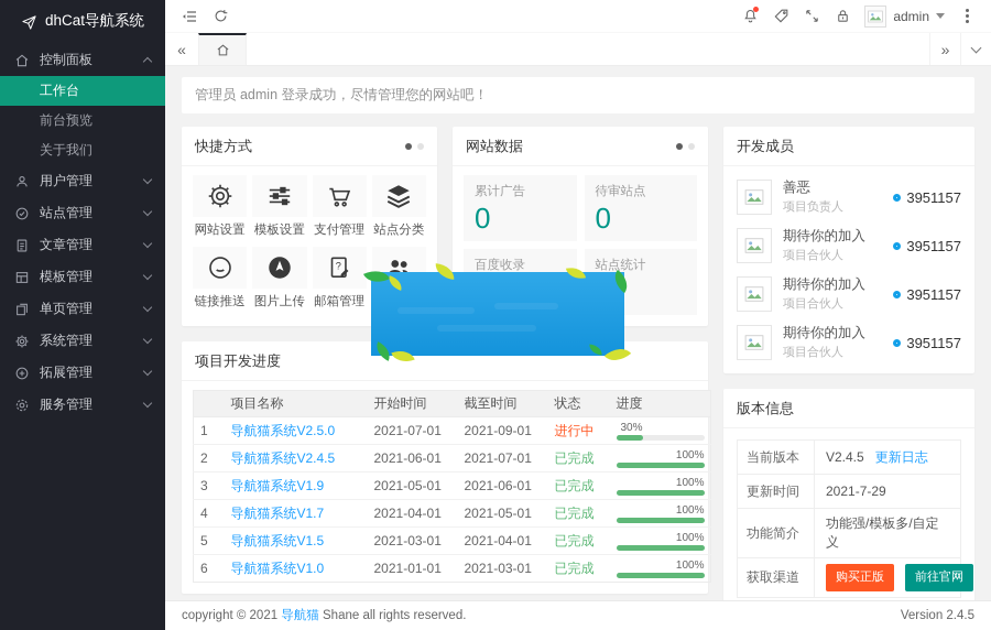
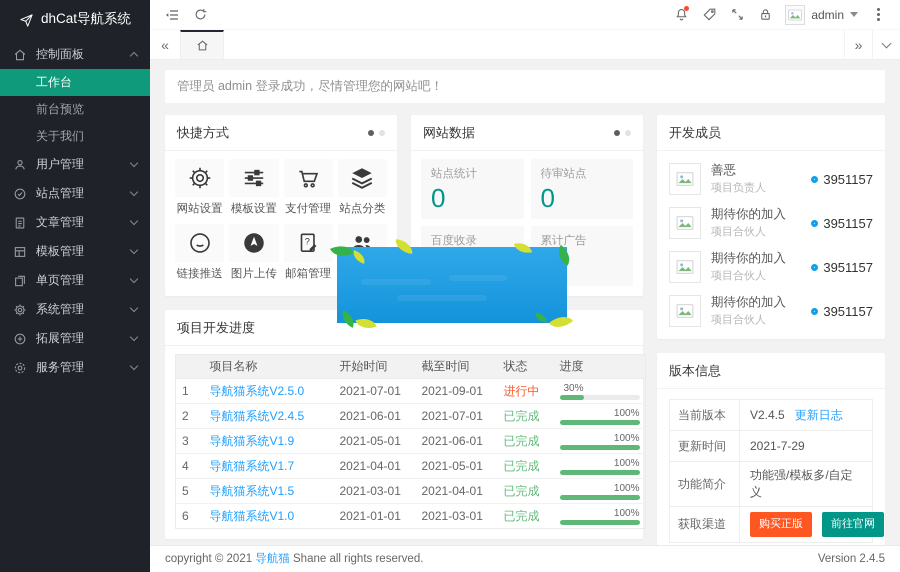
  dhCat导航系统
  控制面板
  工作台
  前台预览
  关于我们
  用户管理
  站点管理
  文章管理
  模板管理
  单页管理
  系统管理
  拓展管理
  服务管理
  admin
  «
  »
  管理员 admin 登录成功，尽情管理您的网站吧！
  快捷方式
  网站设置
  模板设置
  支付管理
  站点分类
  链接推送
  图片上传
  ?
  邮箱管理
  网站数据
- 累计广告
+ 站点统计
  0
  待审站点
  0
  百度收录
- 站点统计
+ 累计广告
  项目开发进度
  	项目名称	开始时间	截至时间	状态	进度
  1	导航猫系统V2.5.0	2021-07-01	2021-09-01	进行中	30%
  2	导航猫系统V2.4.5	2021-06-01	2021-07-01	已完成	100%
  3	导航猫系统V1.9	2021-05-01	2021-06-01	已完成	100%
  4	导航猫系统V1.7	2021-04-01	2021-05-01	已完成	100%
  5	导航猫系统V1.5	2021-03-01	2021-04-01	已完成	100%
  6	导航猫系统V1.0	2021-01-01	2021-03-01	已完成	100%
  开发成员
  善恶
  项目负责人
  3951157
  期待你的加入
  项目合伙人
  3951157
  期待你的加入
  项目合伙人
  3951157
  期待你的加入
  项目合伙人
  3951157
  版本信息
  当前版本
  V2.4.5
  更新日志
  更新时间
  2021-7-29
  功能简介
  功能强/模板多/自定义
  获取渠道
  购买正版
  前往官网
  copyright © 2021 导航猫 Shane all rights reserved.
  Version 2.4.5
